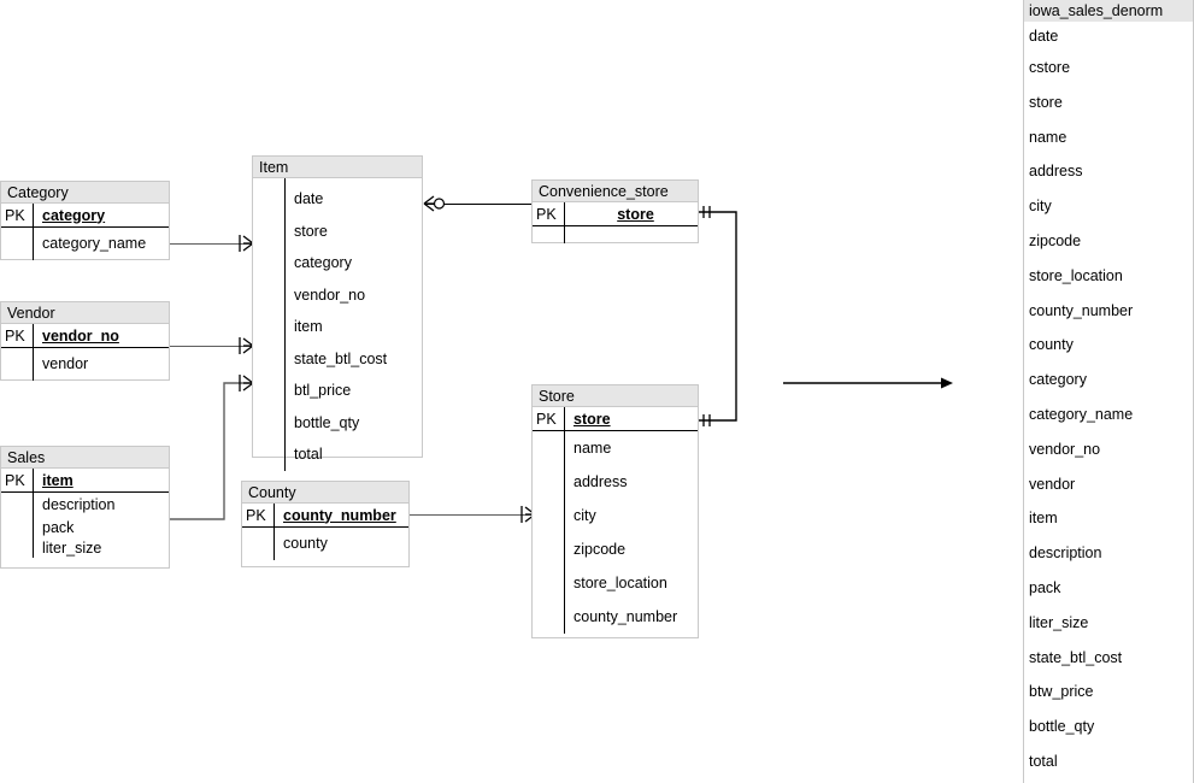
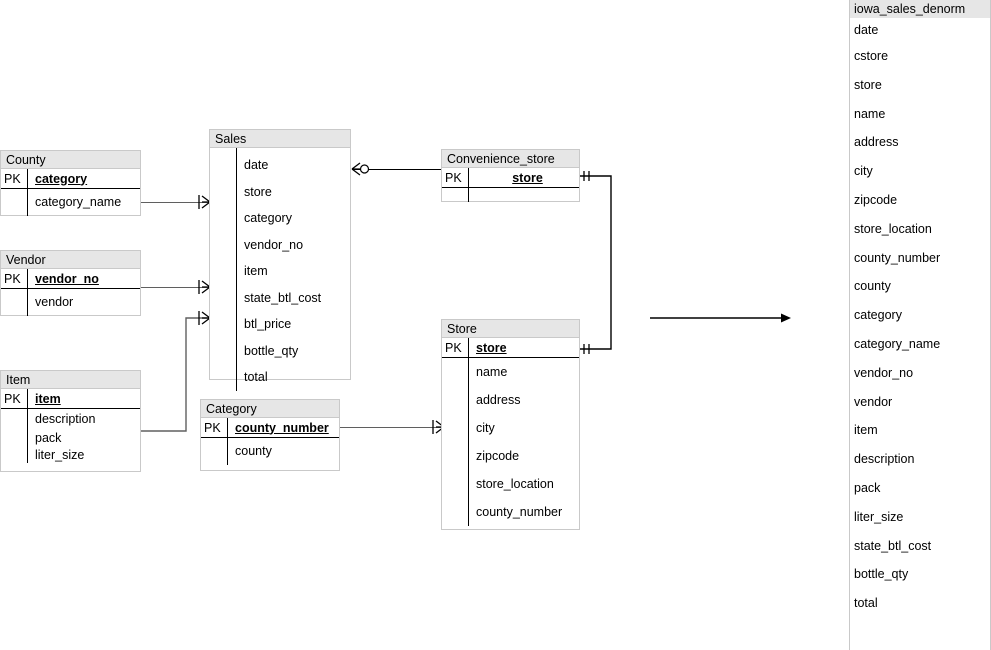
- Category
+ County
  PK
  category
  category_name
  Vendor
  PK
  vendor_no
  vendor
- Sales
+ Item
  PK
  item
  description
  pack
  liter_size
- Item
+ Sales
  date
  store
  category
  vendor_no
  item
  state_btl_cost
  btl_price
  bottle_qty
  total
- County
+ Category
  PK
  county_number
  county
  Convenience_store
  PK
  store
  Store
  PK
  store
  name
  address
  city
  zipcode
  store_location
  county_number
  iowa_sales_denorm
  date
  cstore
  store
  name
  address
  city
  zipcode
  store_location
  county_number
  county
  category
  category_name
  vendor_no
  vendor
  item
  description
  pack
  liter_size
  state_btl_cost
- btw_price
  bottle_qty
  total
